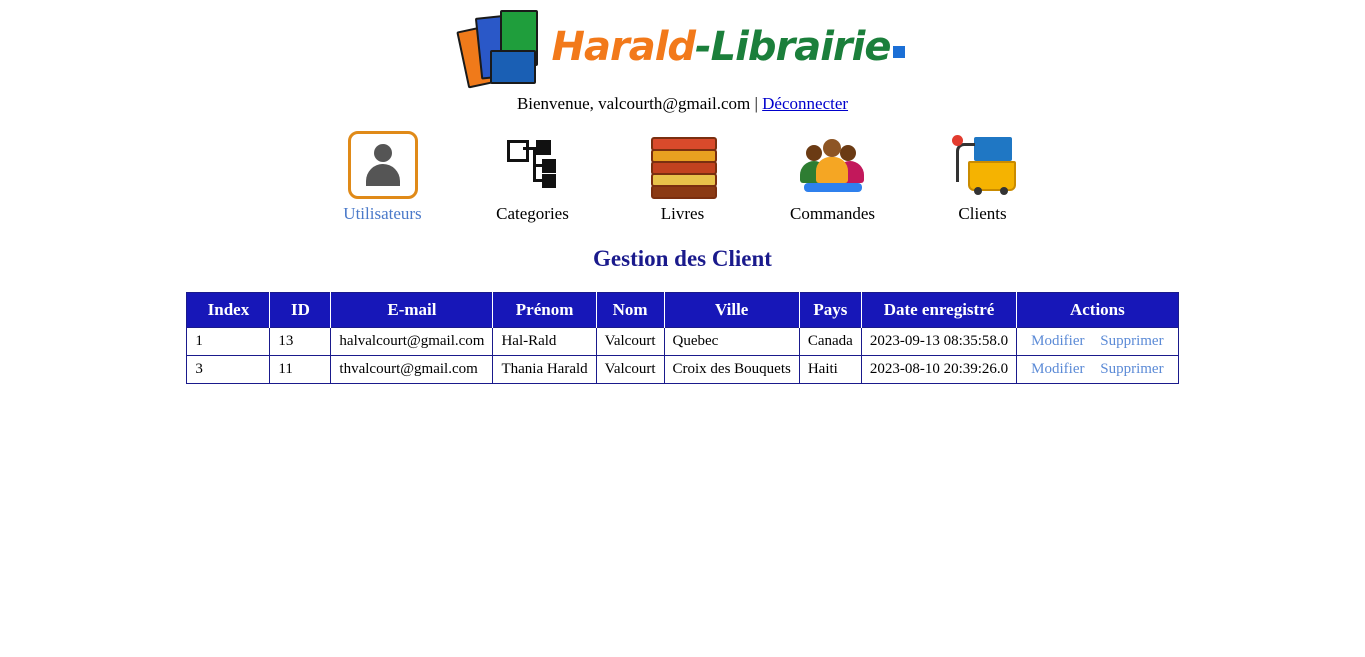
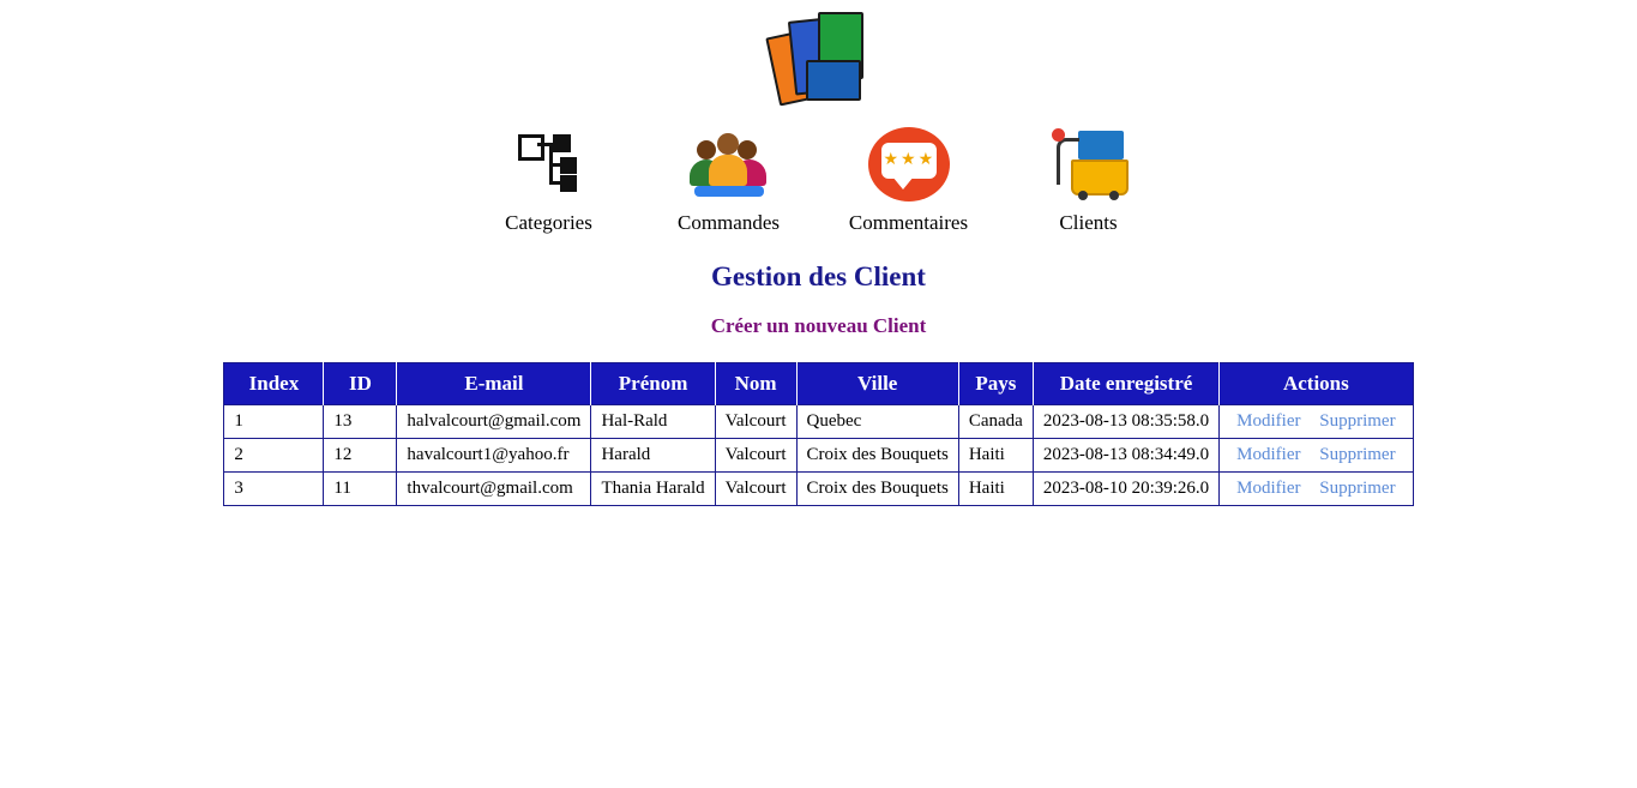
- Harald-Librairie
- Bienvenue, valcourth@gmail.com | Déconnecter
- Utilisateurs
  Categories
- Livres
  Commandes
+ ★★★
+ Commentaires
  Clients
  Gestion des Client
+ Créer un nouveau Client
  Index	ID	E-mail	Prénom	Nom	Ville	Pays	Date enregistré	Actions
- 1	13	halvalcourt@gmail.com	Hal-Rald	Valcourt	Quebec	Canada	2023-09-13 08:35:58.0	Modifier Supprimer
+ 1	13	halvalcourt@gmail.com	Hal-Rald	Valcourt	Quebec	Canada	2023-08-13 08:35:58.0	Modifier Supprimer
+ 2	12	havalcourt1@yahoo.fr	Harald	Valcourt	Croix des Bouquets	Haiti	2023-08-13 08:34:49.0	Modifier Supprimer
  3	11	thvalcourt@gmail.com	Thania Harald	Valcourt	Croix des Bouquets	Haiti	2023-08-10 20:39:26.0	Modifier Supprimer
